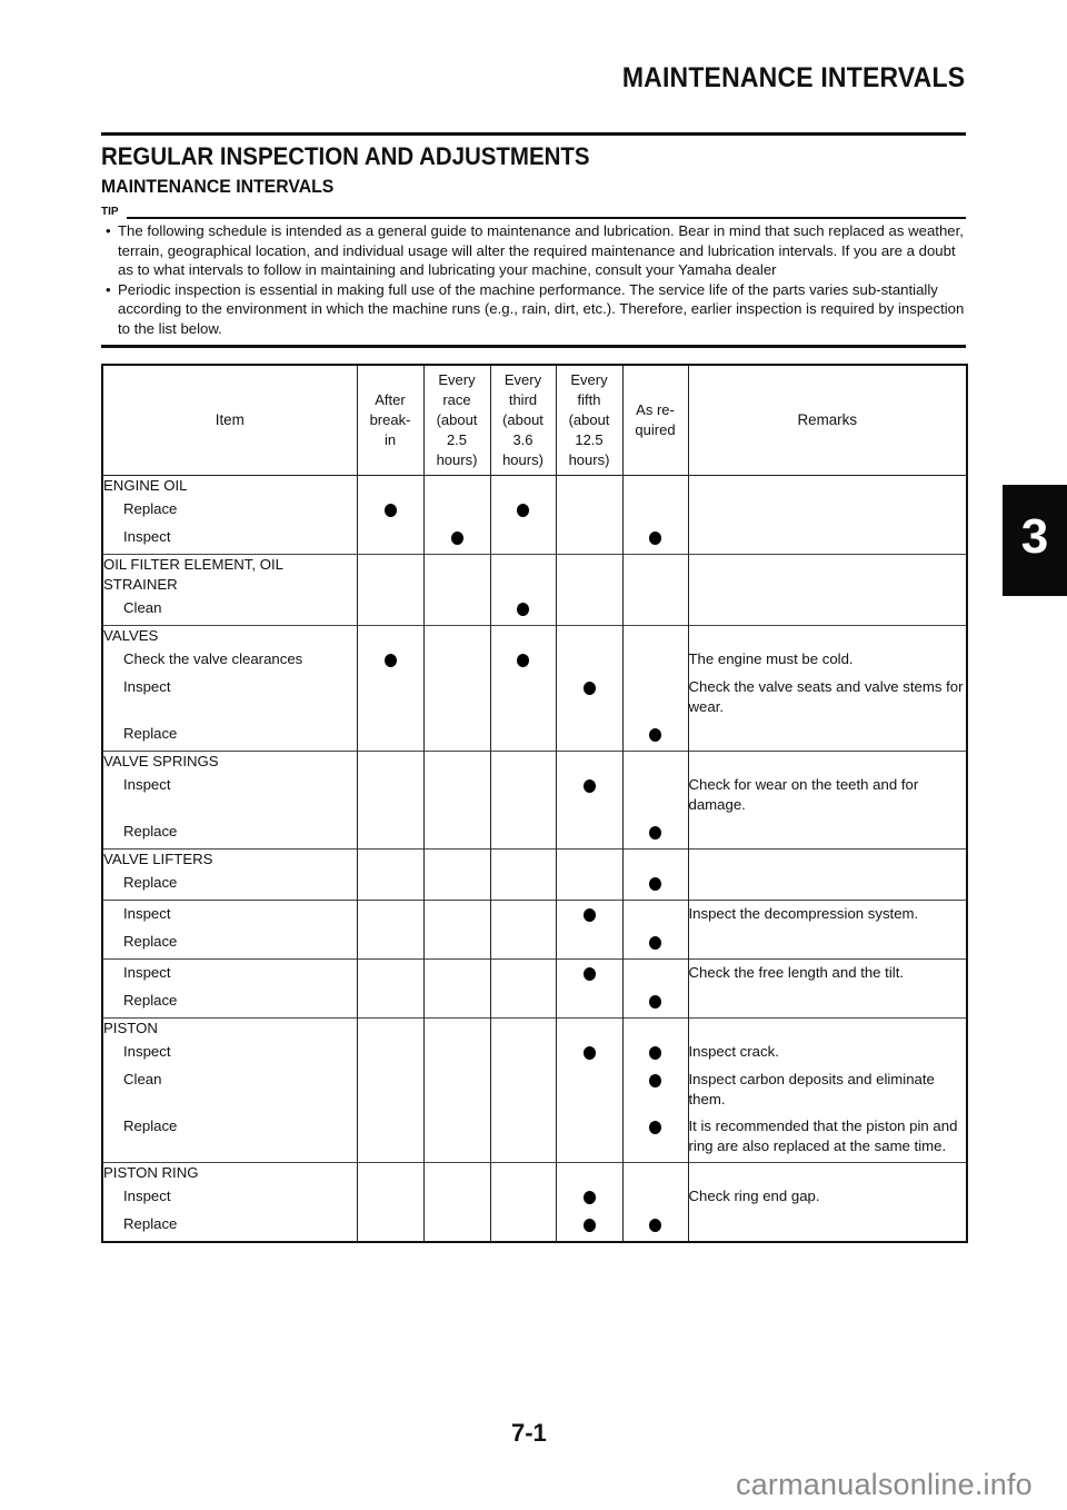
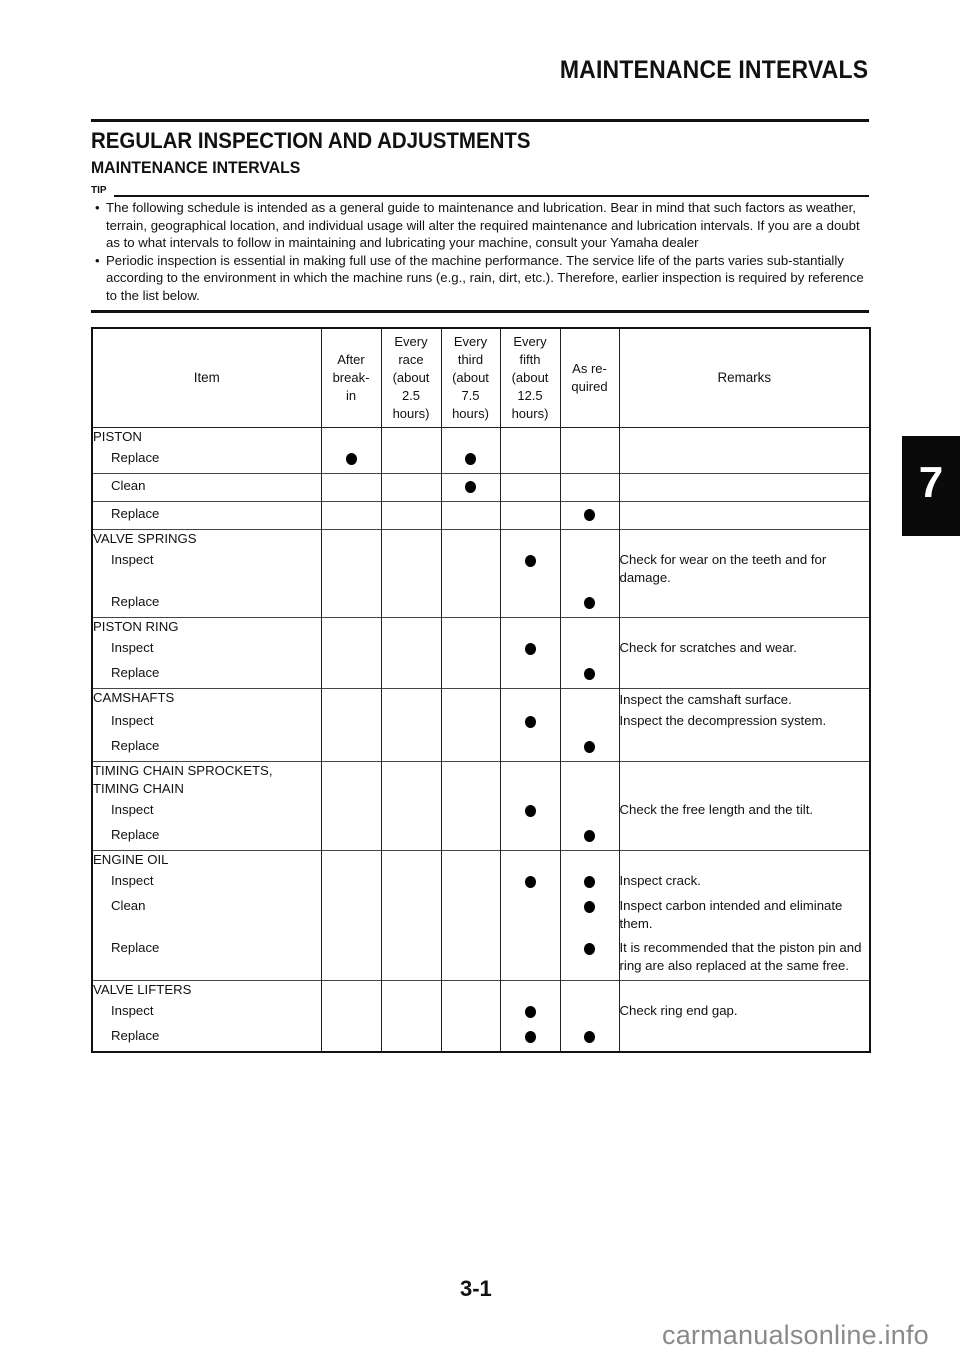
  MAINTENANCE INTERVALS
  REGULAR INSPECTION AND ADJUSTMENTS
  MAINTENANCE INTERVALS
  TIP
  •
- The following schedule is intended as a general guide to maintenance and lubrication. Bear in mind that such replaced as weather, terrain, geographical location, and individual usage will alter the required maintenance and lubrication intervals. If you are a doubt as to what intervals to follow in maintaining and lubricating your machine, consult your Yamaha dealer
+ The following schedule is intended as a general guide to maintenance and lubrication. Bear in mind that such factors as weather, terrain, geographical location, and individual usage will alter the required maintenance and lubrication intervals. If you are a doubt as to what intervals to follow in maintaining and lubricating your machine, consult your Yamaha dealer
  •
- Periodic inspection is essential in making full use of the machine performance. The service life of the parts varies sub-stantially according to the environment in which the machine runs (e.g., rain, dirt, etc.). Therefore, earlier inspection is required by inspection to the list below.
+ Periodic inspection is essential in making full use of the machine performance. The service life of the parts varies sub-stantially according to the environment in which the machine runs (e.g., rain, dirt, etc.). Therefore, earlier inspection is required by reference to the list below.
- Item	Afterbreak-in	Everyrace(about2.5hours)	Everythird(about3.6hours)	Everyfifth(about12.5hours)	As re-quired	Remarks
+ Item	Afterbreak-in	Everyrace(about2.5hours)	Everythird(about7.5hours)	Everyfifth(about12.5hours)	As re-quired	Remarks
- ENGINE OIL
+ PISTON
  Replace
- Inspect
- OIL FILTER ELEMENT, OIL STRAINER
  Clean
- VALVES
- Check the valve clearances						The engine must be cold.
- Inspect						Check the valve seats and valve stems for wear.
  Replace
  VALVE SPRINGS
  Inspect						Check for wear on the teeth and for damage.
  Replace
- VALVE LIFTERS
+ PISTON RING
+ Inspect						Check for scratches and wear.
  Replace
+ CAMSHAFTS						Inspect the camshaft surface.
  Inspect						Inspect the decompression system.
  Replace
+ TIMING CHAIN SPROCKETS, TIMING CHAIN
  Inspect						Check the free length and the tilt.
  Replace
- PISTON
+ ENGINE OIL
  Inspect						Inspect crack.
- Clean						Inspect carbon deposits and eliminate them.
+ Clean						Inspect carbon intended and eliminate them.
- Replace						It is recommended that the piston pin and ring are also replaced at the same time.
+ Replace						It is recommended that the piston pin and ring are also replaced at the same free.
- PISTON RING
+ VALVE LIFTERS
  Inspect						Check ring end gap.
  Replace
- 3
+ 7
- 7-1
+ 3-1
  carmanualsonline.info
